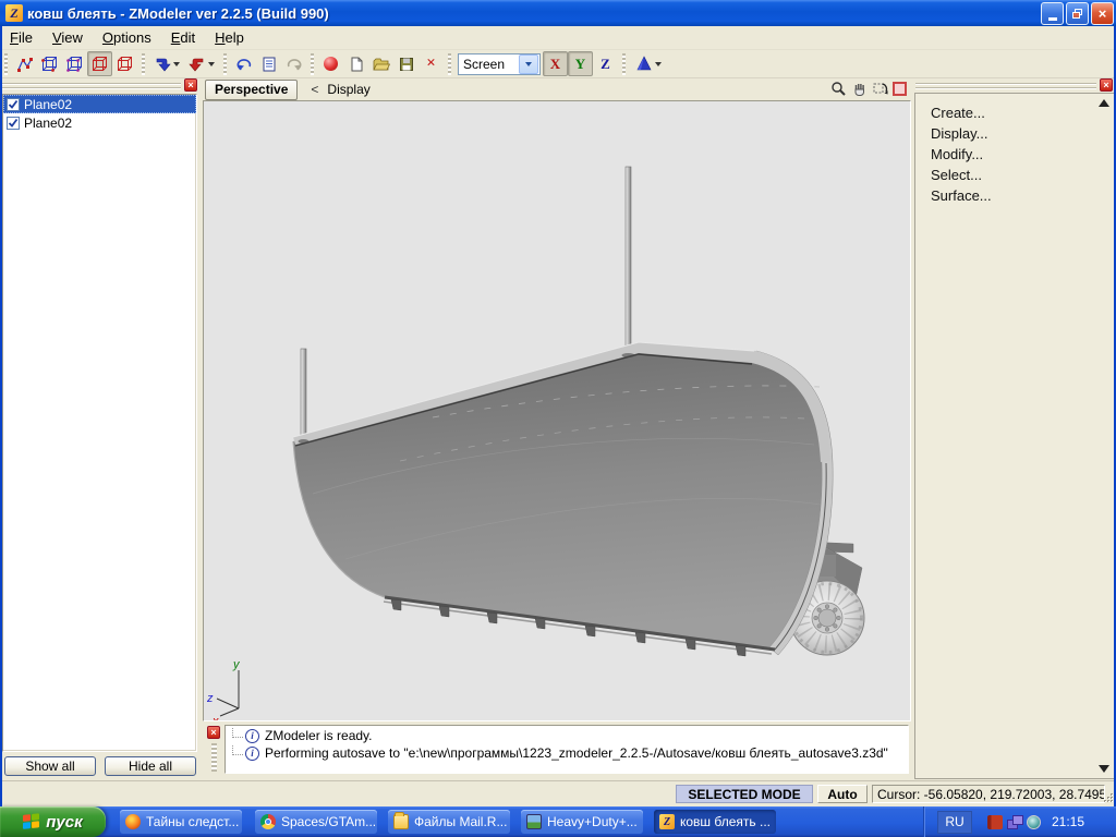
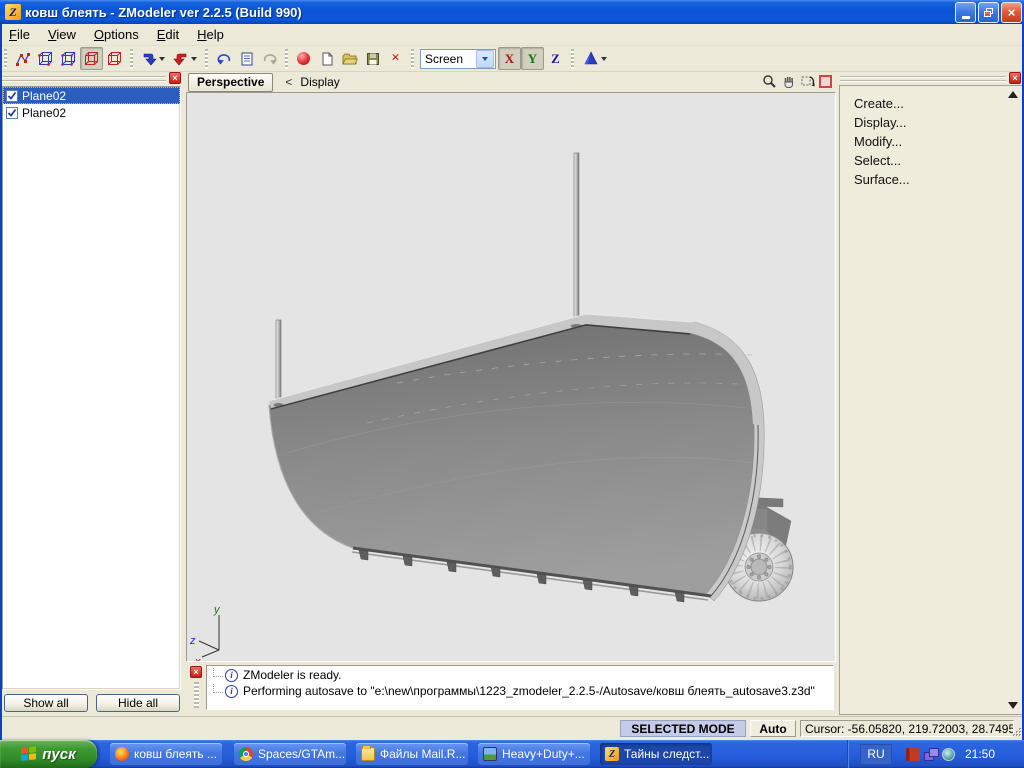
  Z
  ковш блеять - ZModeler ver 2.2.5 (Build 990)
  ×
  File
  View
  Options
  Edit
  Help
  ×
  Screen
  X
  Y
  Z
  ×
  Plane02
  Plane02
  Show all
  Hide all
  Perspective
  <
  Display
  y
  z
  ×
  ZModeler is ready.
  Performing autosave to "e:\new\программы\1223_zmodeler_2.2.5-/Autosave/ковш блеять_autosave3.z3d"
  ×
  Create...
  Display...
  Modify...
  Select...
  Surface...
  SELECTED MODE
  Auto
  Cursor: -56.05820, 219.72003, 28.7495
  пуск
- Тайны следст...
+ ковш блеять ...
  Spaces/GTAm...
  Файлы Mail.R...
  Heavy+Duty+...
  Z
- ковш блеять ...
+ Тайны следст...
  RU
- 21:15
+ 21:50
